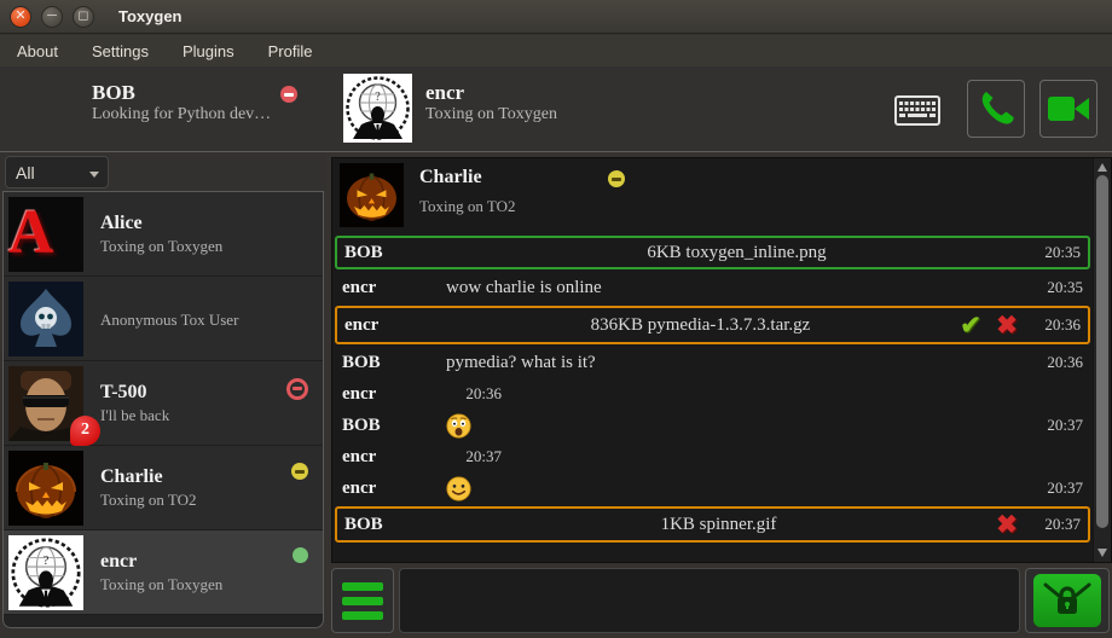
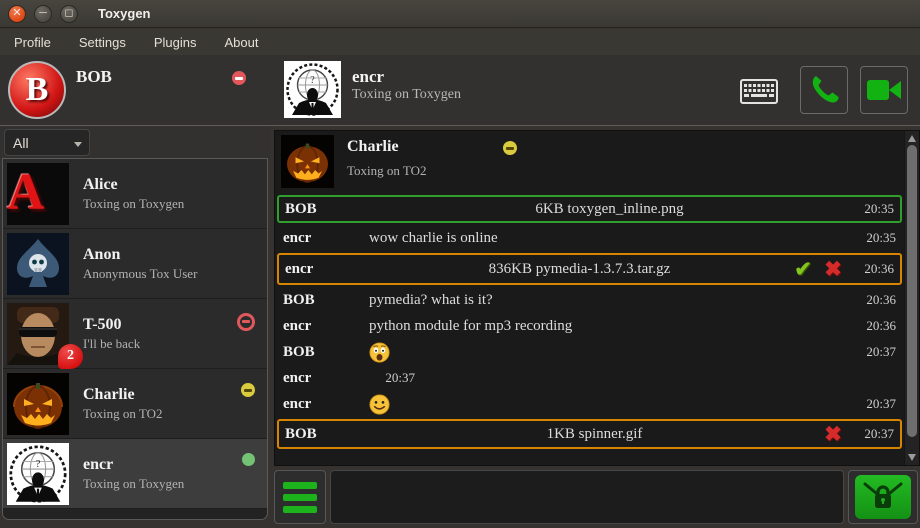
  ✕
  ─
  ◻
  Toxygen
- About
+ Profile
  Settings
  Plugins
- Profile
+ About
+ B
  BOB
- Looking for Python dev…
  ?
  encr
  Toxing on Toxygen
  All
  A
  Alice
  Toxing on Toxygen
+ Anon
  Anonymous Tox User
  2
  T-500
  I'll be back
  Charlie
  Toxing on TO2
  ?
  encr
  Toxing on Toxygen
  Charlie
  Toxing on TO2
  BOB
  6KB toxygen_inline.png
  20:35
  encr
  wow charlie is online
  20:35
  encr
  836KB pymedia-1.3.7.3.tar.gz
  ✔
  ✖
  20:36
  BOB
  pymedia? what is it?
  20:36
  encr
+ python module for mp3 recording
  20:36
  BOB
  20:37
  encr
  20:37
  encr
  20:37
  BOB
  1KB spinner.gif
  ✖
  20:37
